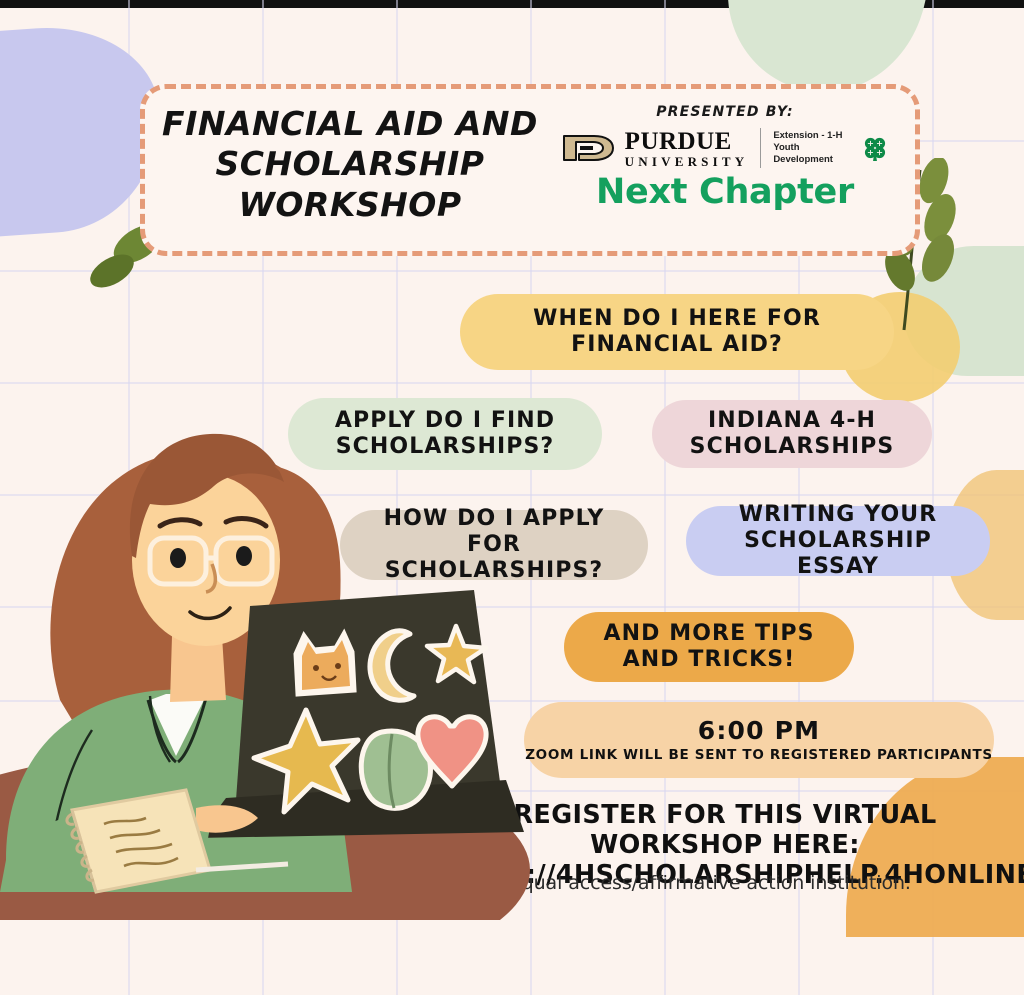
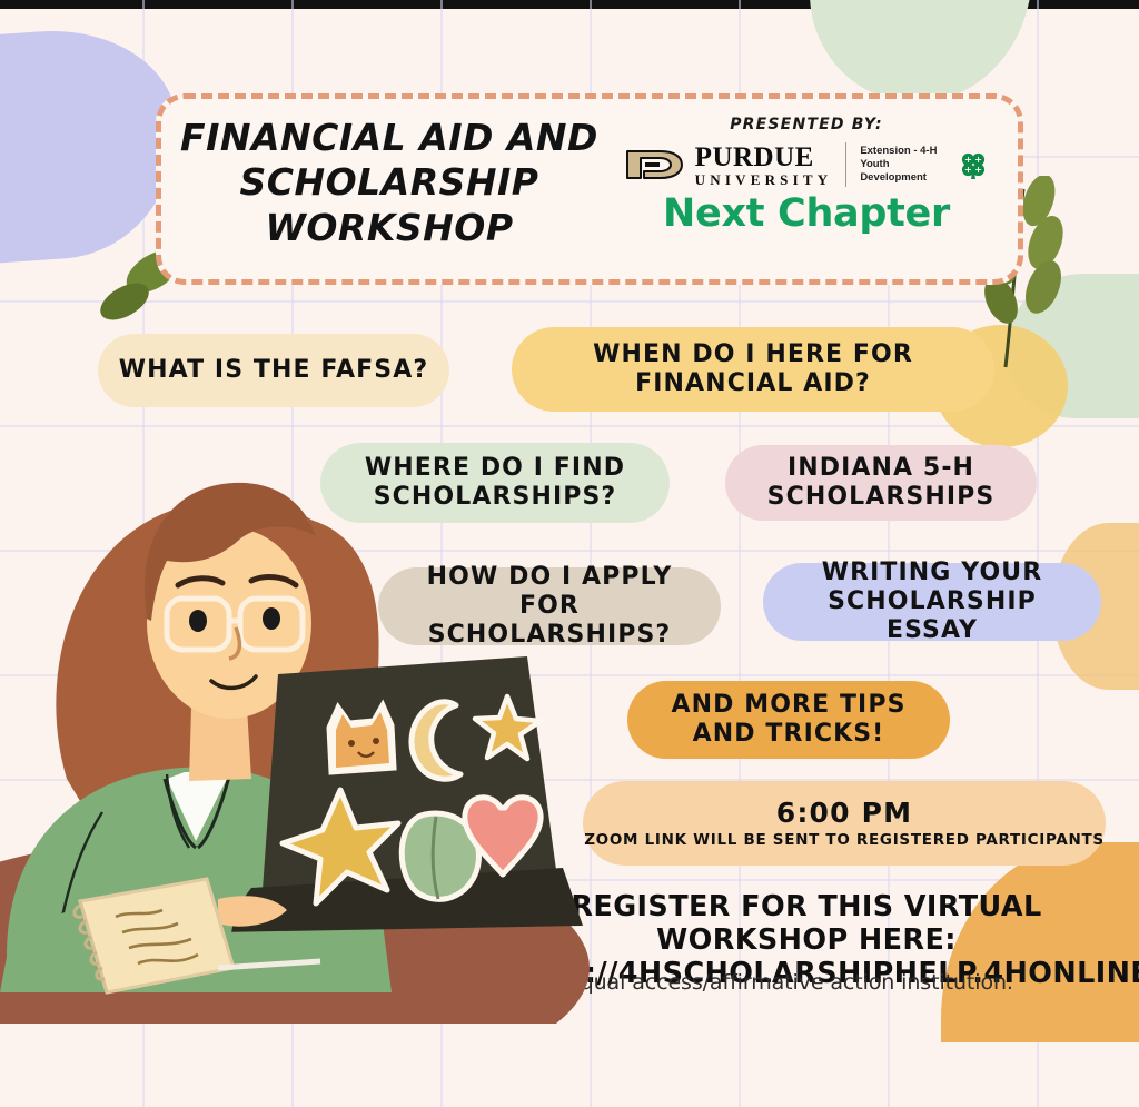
  FINANCIAL AID AND
  SCHOLARSHIP
  WORKSHOP
  PRESENTED BY:
  PURDUE
  UNIVERSITY
- Extension - 1-H Youth Development
+ Extension - 4-H Youth Development
  Next Chapter
+ WHAT IS THE FAFSA?
  WHEN DO I HERE FOR FINANCIAL AID?
- APPLY DO I FIND SCHOLARSHIPS?
+ WHERE DO I FIND SCHOLARSHIPS?
- INDIANA 4-H SCHOLARSHIPS
+ INDIANA 5-H SCHOLARSHIPS
  HOW DO I APPLY FOR SCHOLARSHIPS?
  WRITING YOUR SCHOLARSHIP ESSAY
  AND MORE TIPS AND TRICKS!
  6:00 PM
  ZOOM LINK WILL BE SENT TO REGISTERED PARTICIPANTS
  REGISTER FOR THIS VIRTUAL WORKSHOP HERE:
  ://4HSCHOLARSHIPHELP.4HONLIN
